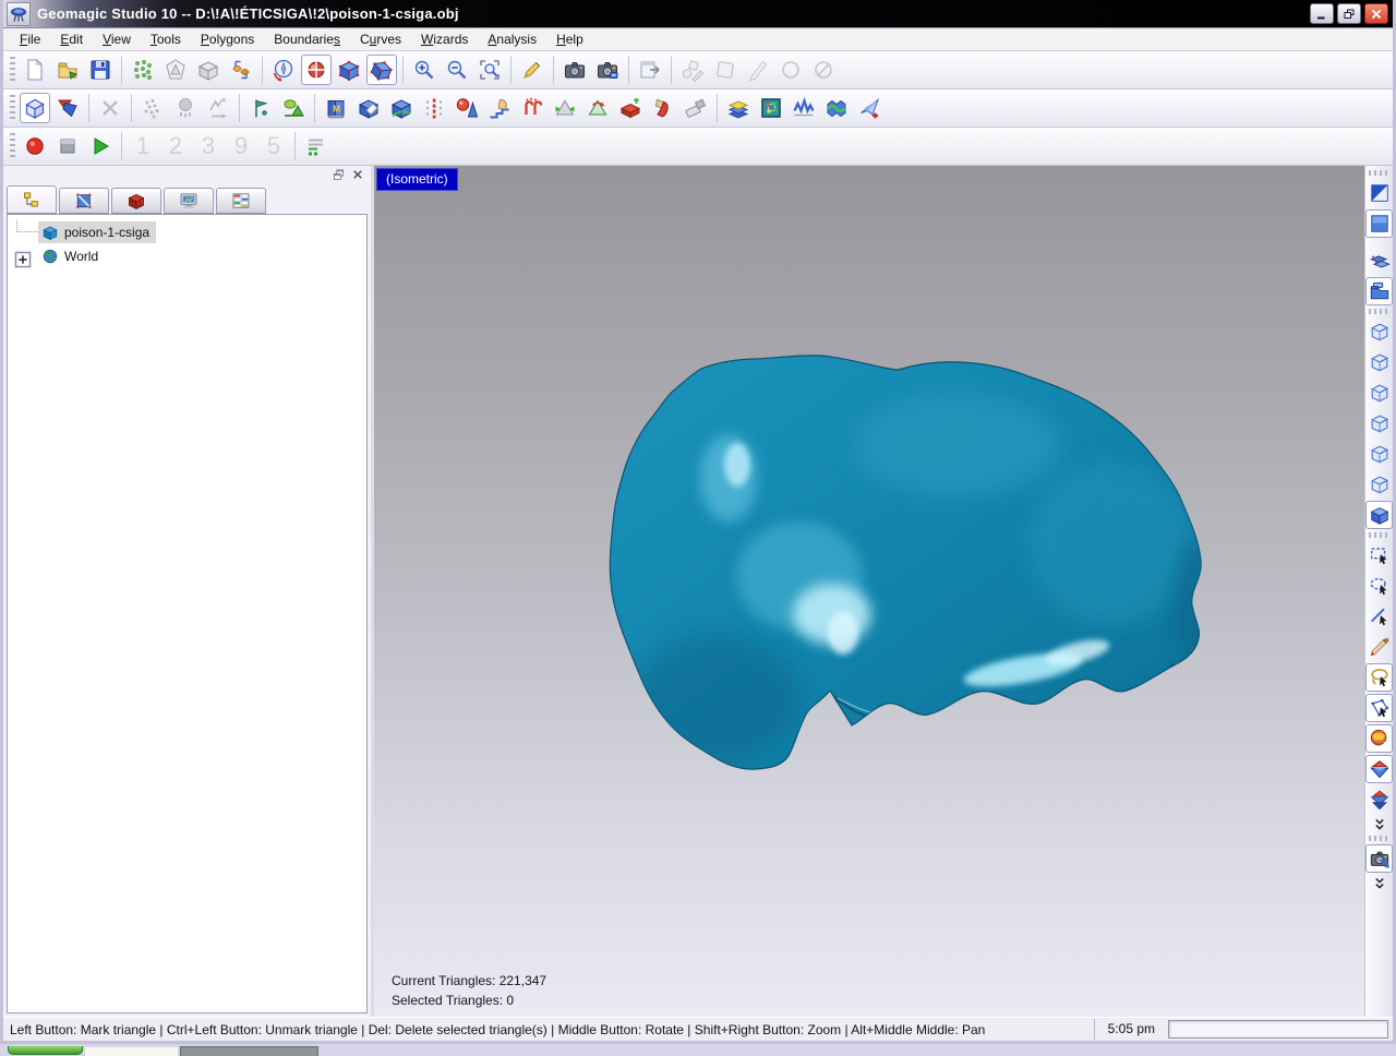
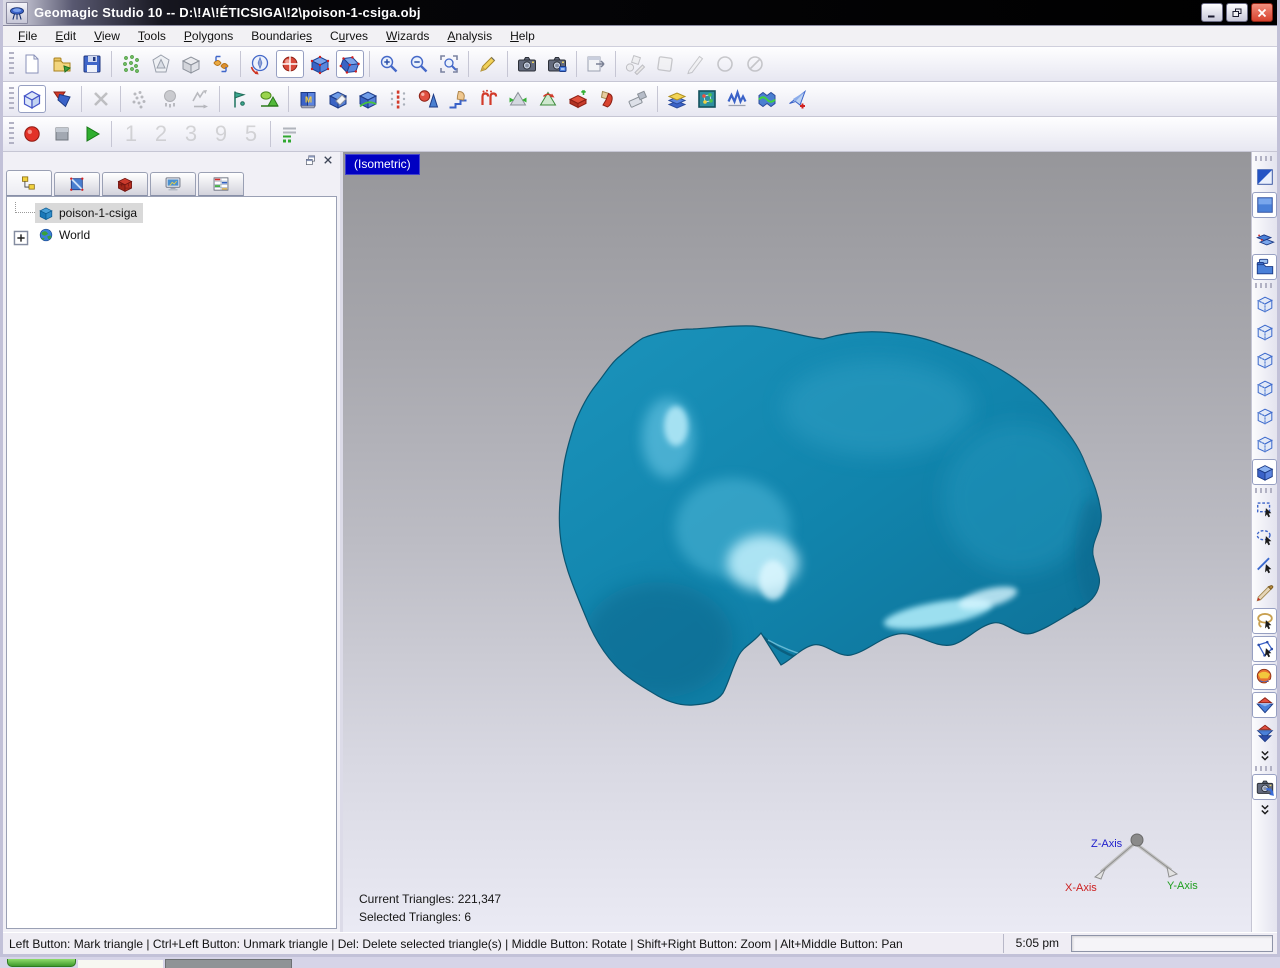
  Geomagic Studio 10 -- D:\!A\!ÉTICSIGA\!2\poison-1-csiga.obj
  File
  Edit
  View
  Tools
  Polygons
  Boundaries
  Curves
  Wizards
  Analysis
  Help
  M
  1
  2
  3
  9
  5
  poison-1-csiga
  World
  (Isometric)
+ Z-Axis
+ X-Axis
+ Y-Axis
  Current Triangles: 221,347
- Selected Triangles: 0
+ Selected Triangles: 6
- Left Button: Mark triangle | Ctrl+Left Button: Unmark triangle | Del: Delete selected triangle(s) | Middle Button: Rotate | Shift+Right Button: Zoom | Alt+Middle Middle: Pan
+ Left Button: Mark triangle | Ctrl+Left Button: Unmark triangle | Del: Delete selected triangle(s) | Middle Button: Rotate | Shift+Right Button: Zoom | Alt+Middle Button: Pan
  5:05 pm
